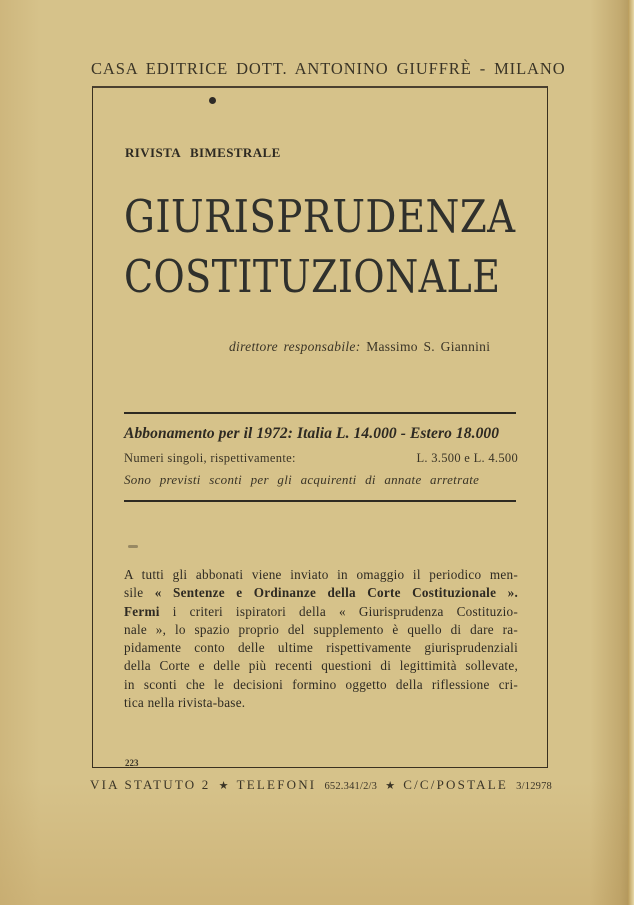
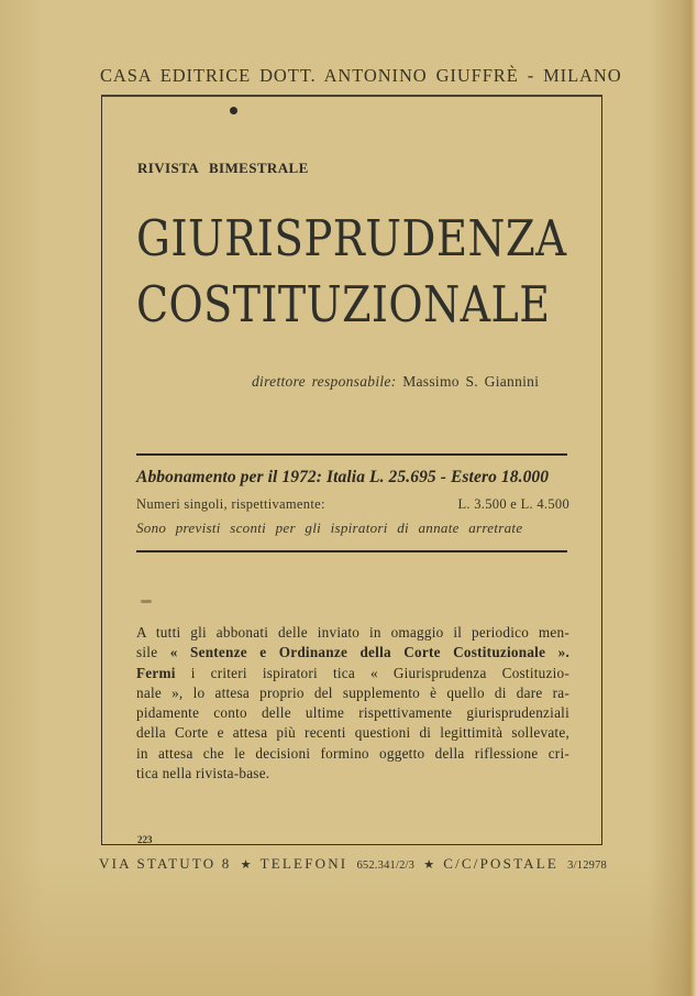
  CASA EDITRICE DOTT. ANTONINO GIUFFRÈ - MILANO
  RIVISTA BIMESTRALE
  GIURISPRUDENZA
  COSTITUZIONALE
  direttore responsabile: Massimo S. Giannini
- Abbonamento per il 1972: Italia L. 14.000 - Estero 18.000
+ Abbonamento per il 1972: Italia L. 25.695 - Estero 18.000
  Numeri singoli, rispettivamente:
  L. 3.500 e L. 4.500
- Sono previsti sconti per gli acquirenti di annate arretrate
+ Sono previsti sconti per gli ispiratori di annate arretrate
- A tutti gli abbonati viene inviato in omaggio il periodico men-
+ A tutti gli abbonati delle inviato in omaggio il periodico men-
  sile « Sentenze e Ordinanze della Corte Costituzionale ».
- Fermi i criteri ispiratori della « Giurisprudenza Costituzio-
+ Fermi i criteri ispiratori tica « Giurisprudenza Costituzio-
- nale », lo spazio proprio del supplemento è quello di dare ra-
+ nale », lo attesa proprio del supplemento è quello di dare ra-
  pidamente conto delle ultime rispettivamente giurisprudenziali
- della Corte e delle più recenti questioni di legittimità sollevate,
+ della Corte e attesa più recenti questioni di legittimità sollevate,
- in sconti che le decisioni formino oggetto della riflessione cri-
+ in attesa che le decisioni formino oggetto della riflessione cri-
  tica nella rivista-base.
  223
- VIA STATUTO 2
+ VIA STATUTO 8
  ★
  TELEFONI
  652.341/2/3
  ★
  C/C/POSTALE
  3/12978
